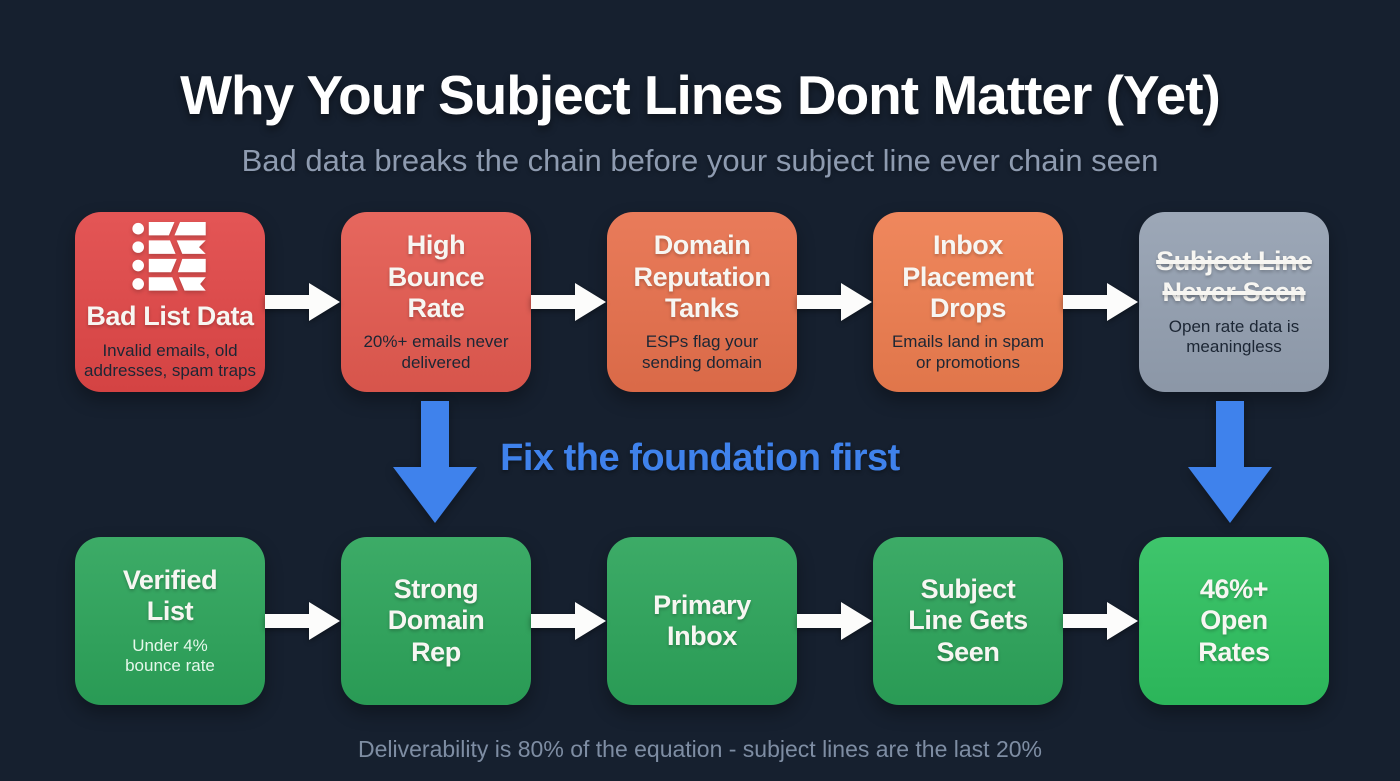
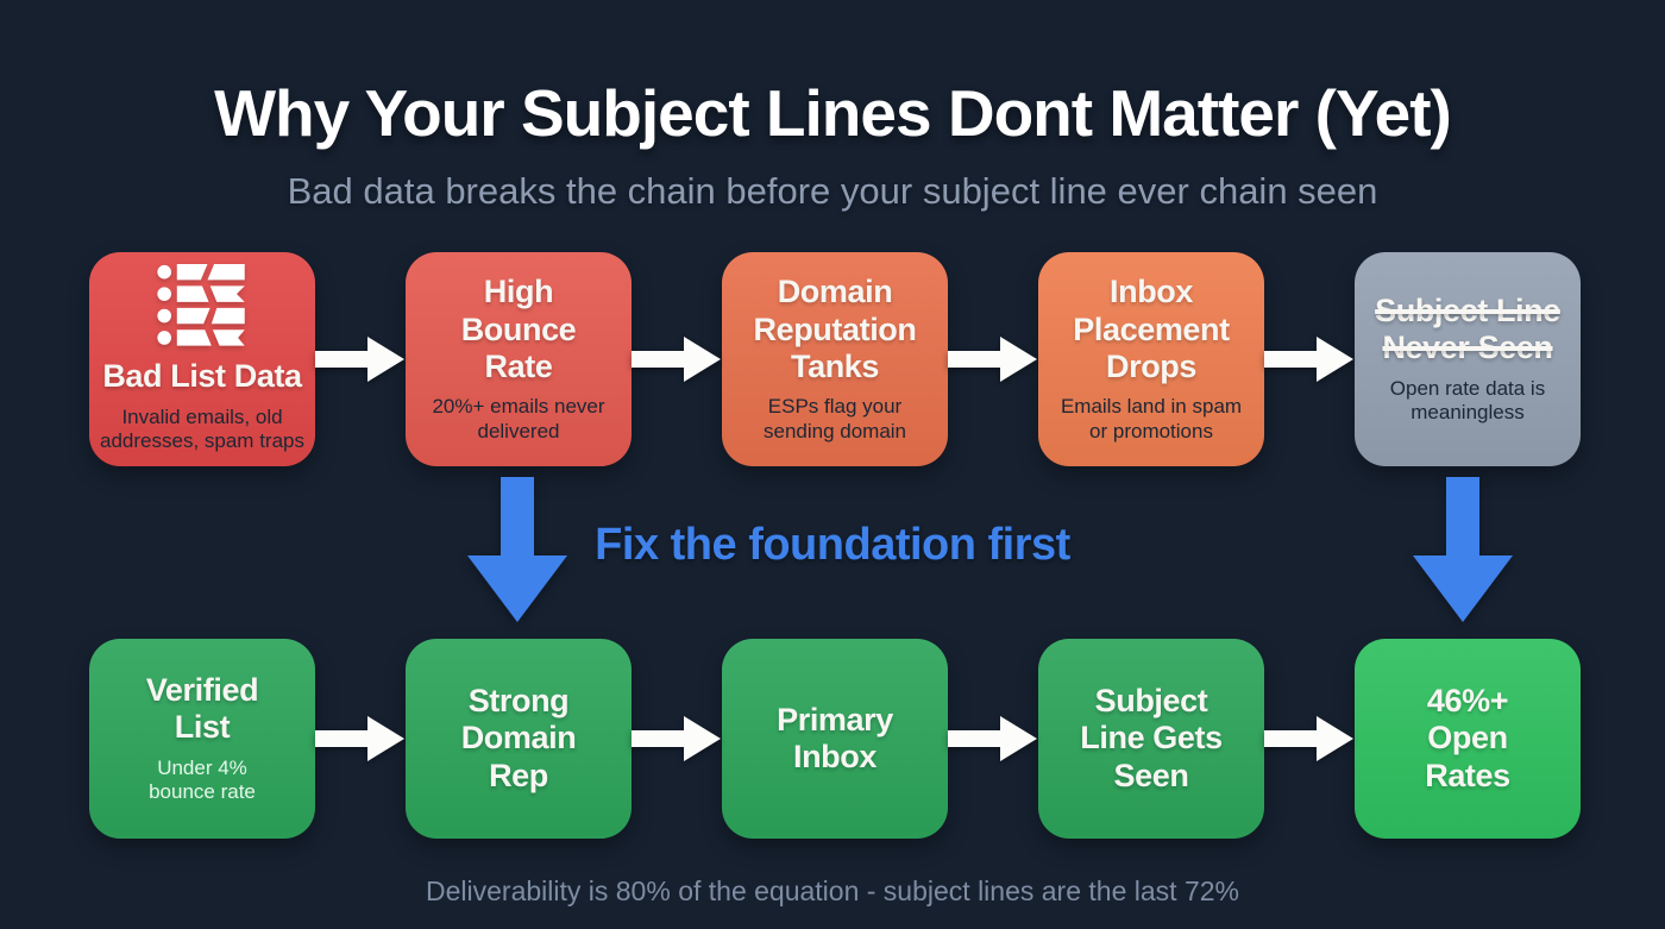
  Why Your Subject Lines Dont Matter (Yet)
  Bad data breaks the chain before your subject line ever chain seen
  Bad List Data
  Invalid emails, old
  addresses, spam traps
  High
  Bounce
  Rate
  20%+ emails never
  delivered
  Domain
  Reputation
  Tanks
  ESPs flag your
  sending domain
  Inbox
  Placement
  Drops
  Emails land in spam
  or promotions
  Subject Line
  Never Seen
  Open rate data is
  meaningless
  Fix the foundation first
  Verified
  List
  Under 4%
  bounce rate
  Strong
  Domain
  Rep
  Primary
  Inbox
  Subject
  Line Gets
  Seen
  46%+
  Open
  Rates
- Deliverability is 80% of the equation - subject lines are the last 20%
+ Deliverability is 80% of the equation - subject lines are the last 72%
